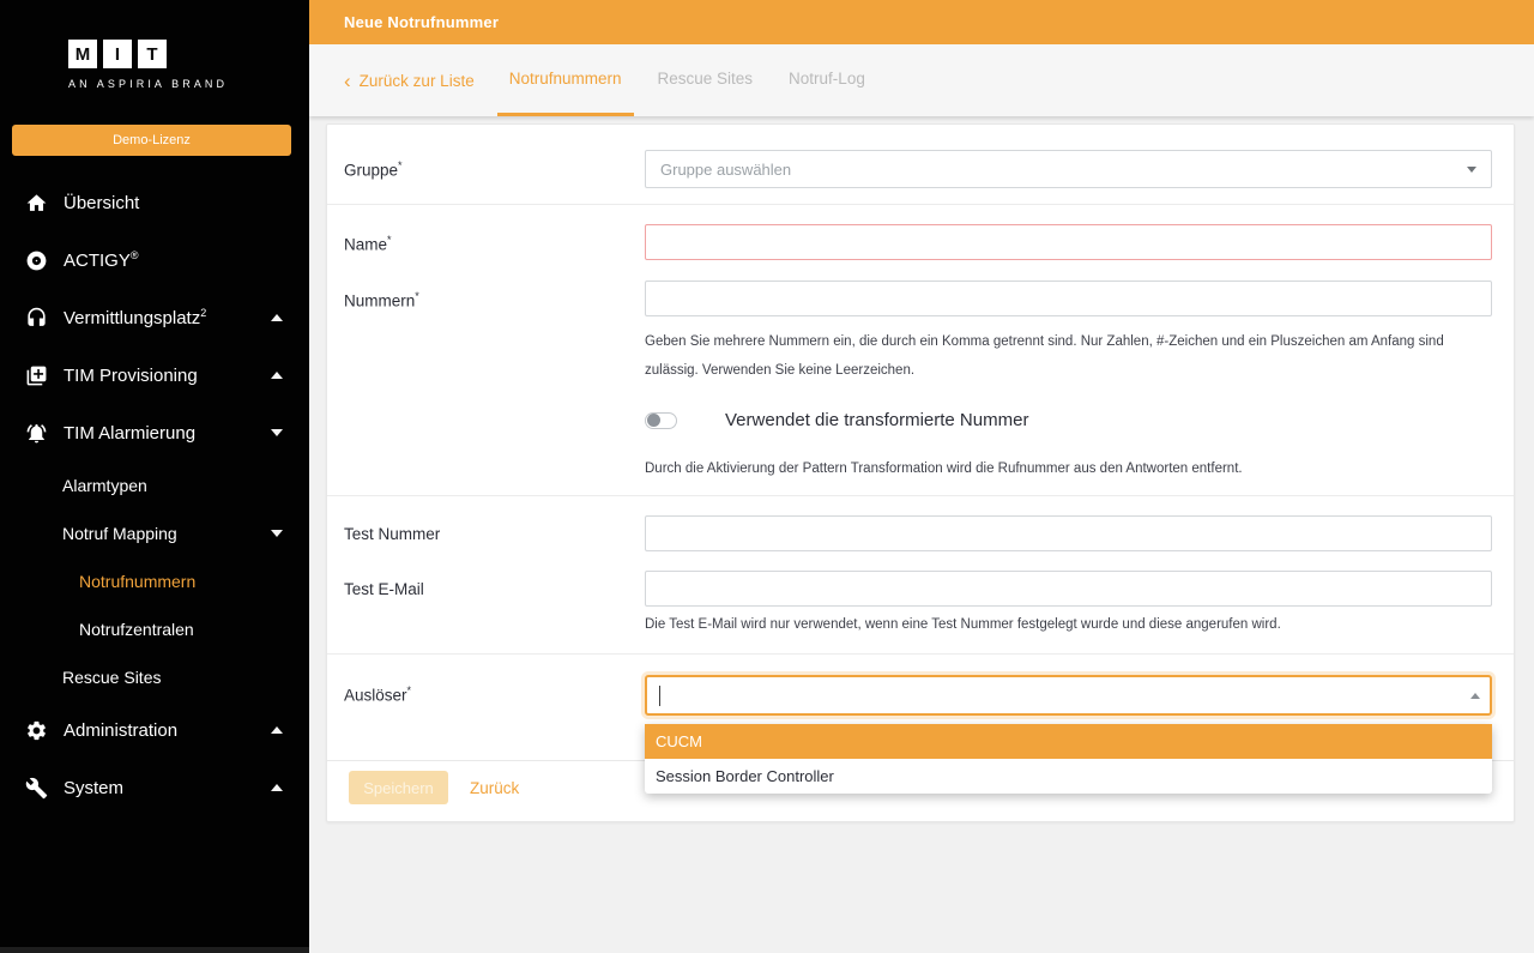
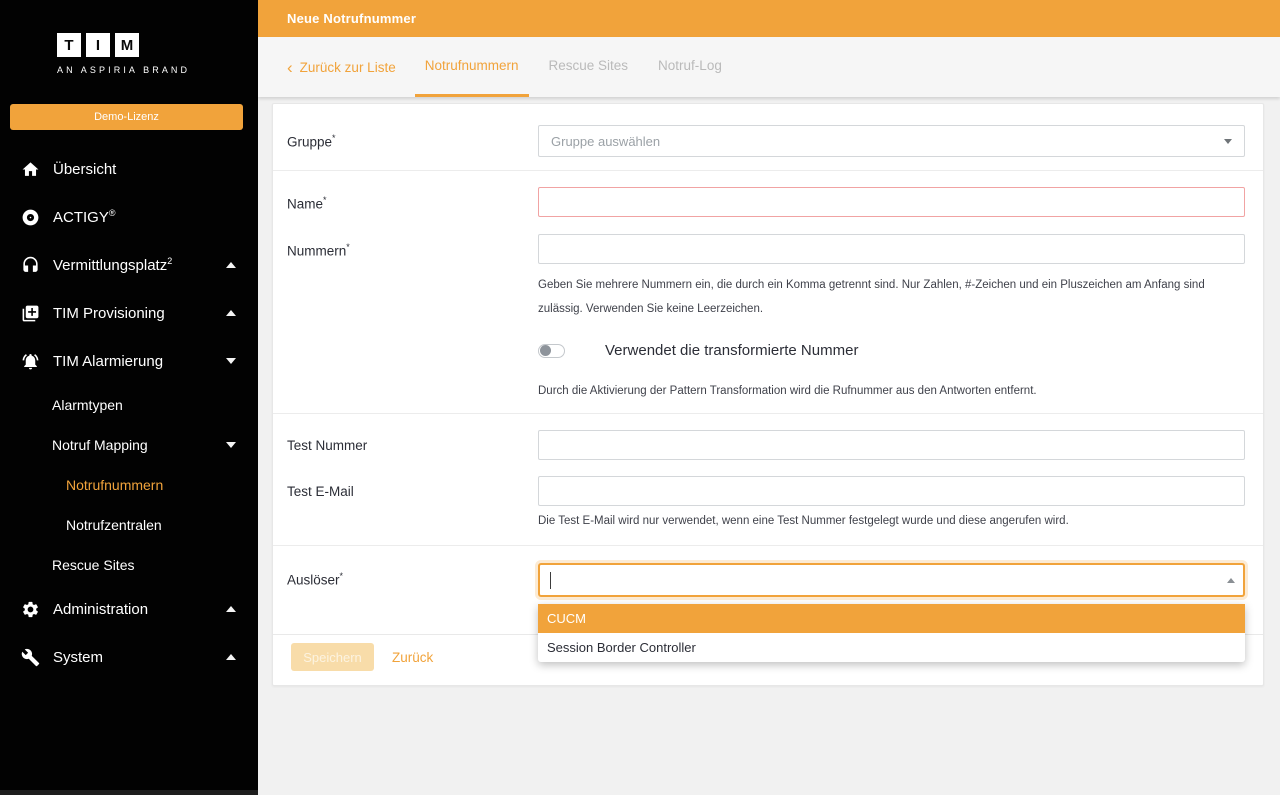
- M
+ T
  I
- T
+ M
  AN ASPIRIA BRAND
  Demo-Lizenz
  Übersicht
  ACTIGY®
  Vermittlungsplatz2
  TIM Provisioning
  TIM Alarmierung
  Alarmtypen
  Notruf Mapping
  Notrufnummern
  Notrufzentralen
  Rescue Sites
  Administration
  System
  Neue Notrufnummer
  ‹
  Zurück zur Liste
  Notrufnummern
  Rescue Sites
  Notruf-Log
  Gruppe*
  Gruppe auswählen
  Name*
  Nummern*
  Geben Sie mehrere Nummern ein, die durch ein Komma getrennt sind. Nur Zahlen, #-Zeichen und ein Pluszeichen am Anfang sind zulässig. Verwenden Sie keine Leerzeichen.
  Verwendet die transformierte Nummer
  Durch die Aktivierung der Pattern Transformation wird die Rufnummer aus den Antworten entfernt.
  Test Nummer
  Test E-Mail
  Die Test E-Mail wird nur verwendet, wenn eine Test Nummer festgelegt wurde und diese angerufen wird.
  Auslöser*
  CUCM
  Session Border Controller
  Speichern
  Zurück
